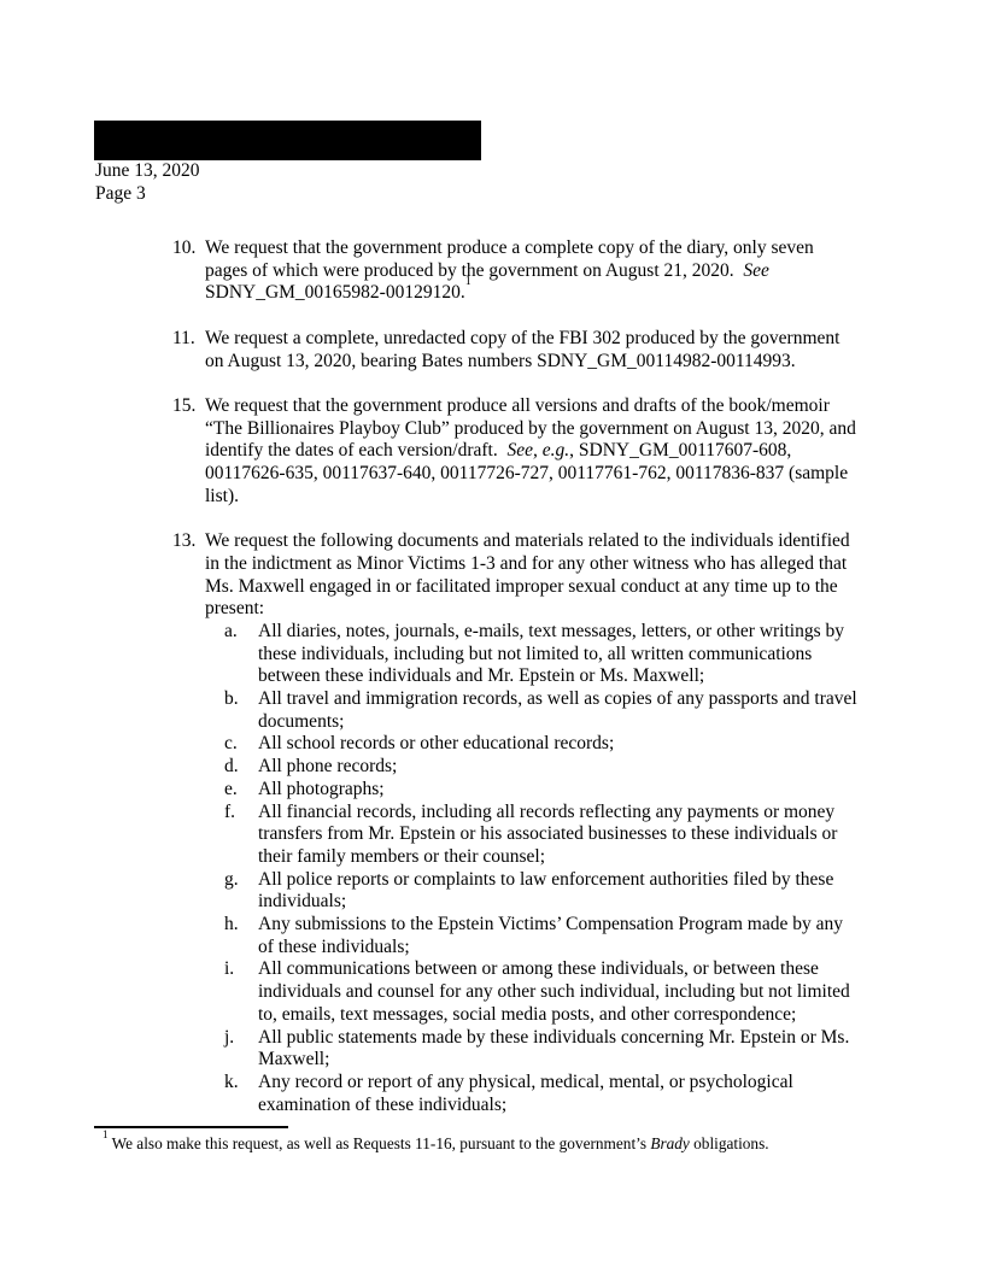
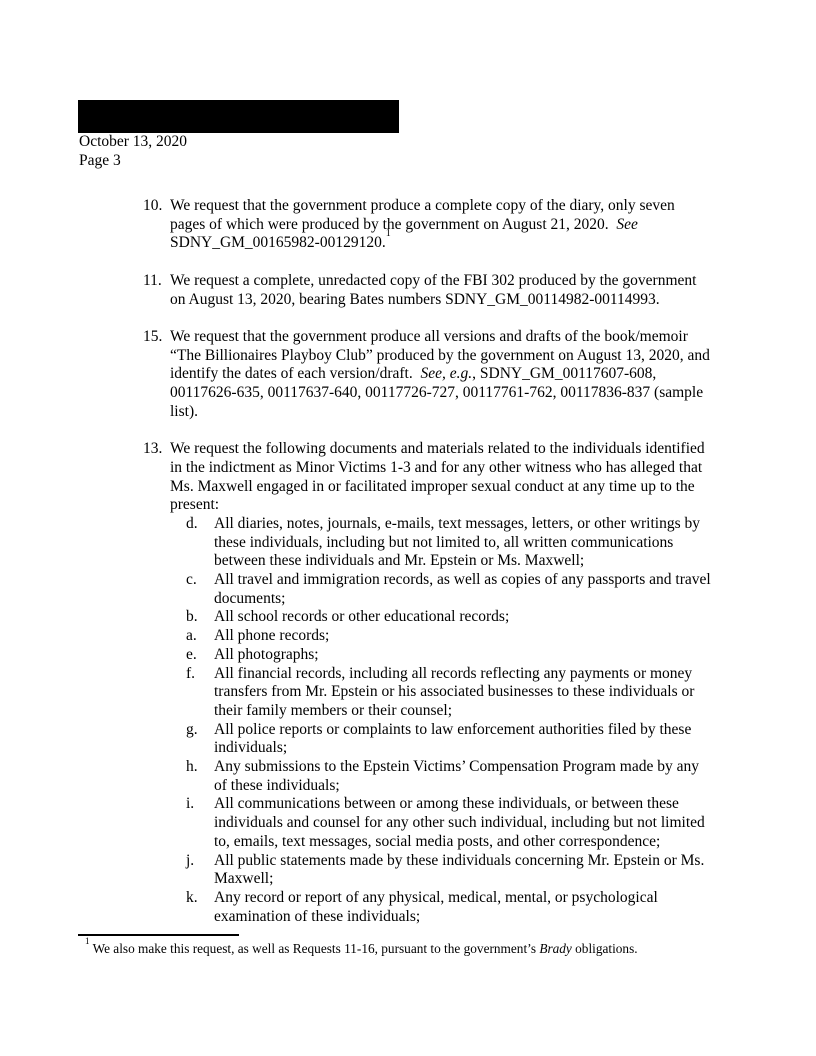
- June 13, 2020
+ October 13, 2020
  Page 3
  10.
  We request that the government produce a complete copy of the diary, only seven
  pages of which were produced by the government on August 21, 2020. See
  SDNY_GM_00165982-00129120.1
  11.
  We request a complete, unredacted copy of the FBI 302 produced by the government
  on August 13, 2020, bearing Bates numbers SDNY_GM_00114982-00114993.
  15.
  We request that the government produce all versions and drafts of the book/memoir
  “The Billionaires Playboy Club” produced by the government on August 13, 2020, and
  identify the dates of each version/draft. See, e.g., SDNY_GM_00117607-608,
  00117626-635, 00117637-640, 00117726-727, 00117761-762, 00117836-837 (sample
  list).
  13.
  We request the following documents and materials related to the individuals identified
  in the indictment as Minor Victims 1-3 and for any other witness who has alleged that
  Ms. Maxwell engaged in or facilitated improper sexual conduct at any time up to the
  present:
- a.
+ d.
  All diaries, notes, journals, e-mails, text messages, letters, or other writings by
  these individuals, including but not limited to, all written communications
  between these individuals and Mr. Epstein or Ms. Maxwell;
- b.
+ c.
  All travel and immigration records, as well as copies of any passports and travel
  documents;
- c.
+ b.
  All school records or other educational records;
- d.
+ a.
  All phone records;
  e.
  All photographs;
  f.
  All financial records, including all records reflecting any payments or money
  transfers from Mr. Epstein or his associated businesses to these individuals or
  their family members or their counsel;
  g.
  All police reports or complaints to law enforcement authorities filed by these
  individuals;
  h.
  Any submissions to the Epstein Victims’ Compensation Program made by any
  of these individuals;
  i.
  All communications between or among these individuals, or between these
  individuals and counsel for any other such individual, including but not limited
  to, emails, text messages, social media posts, and other correspondence;
  j.
  All public statements made by these individuals concerning Mr. Epstein or Ms.
  Maxwell;
  k.
  Any record or report of any physical, medical, mental, or psychological
  examination of these individuals;
  1 We also make this request, as well as Requests 11-16, pursuant to the government’s Brady obligations.
